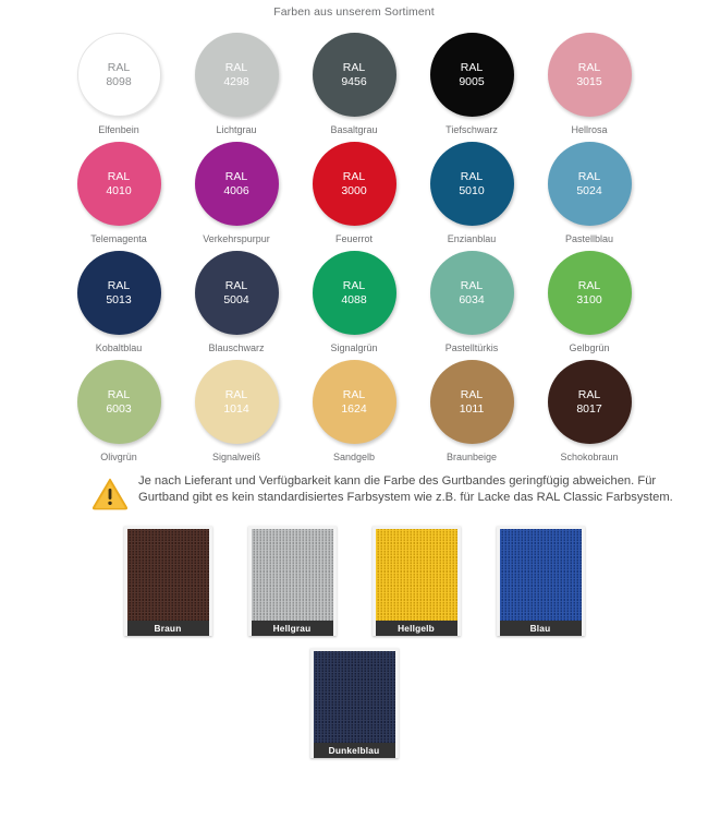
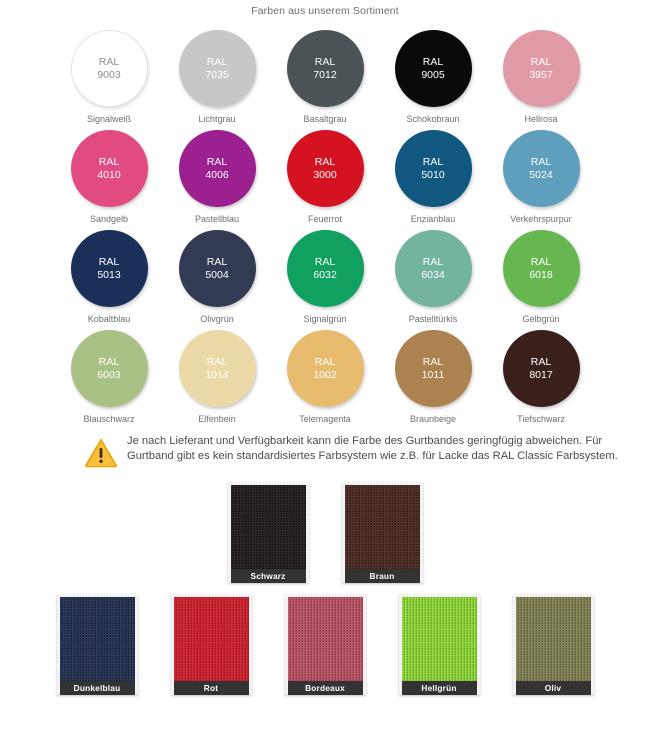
  Farben aus unserem Sortiment
  RAL
- 8098
+ 9003
- Elfenbein
+ Signalweiß
  RAL
- 4298
+ 7035
  Lichtgrau
  RAL
- 9456
+ 7012
  Basaltgrau
  RAL
  9005
- Tiefschwarz
+ Schokobraun
  RAL
- 3015
+ 3957
  Hellrosa
  RAL
  4010
- Telemagenta
+ Sandgelb
  RAL
  4006
- Verkehrspurpur
+ Pastellblau
  RAL
  3000
  Feuerrot
  RAL
  5010
  Enzianblau
  RAL
  5024
- Pastellblau
+ Verkehrspurpur
  RAL
  5013
  Kobaltblau
  RAL
  5004
- Blauschwarz
+ Olivgrün
  RAL
- 4088
+ 6032
  Signalgrün
  RAL
  6034
  Pastelltürkis
  RAL
- 3100
+ 6018
  Gelbgrün
  RAL
  6003
- Olivgrün
+ Blauschwarz
  RAL
  1014
- Signalweiß
+ Elfenbein
  RAL
- 1624
+ 1002
- Sandgelb
+ Telemagenta
  RAL
  1011
  Braunbeige
  RAL
  8017
- Schokobraun
+ Tiefschwarz
  Je nach Lieferant und Verfügbarkeit kann die Farbe des Gurtbandes geringfügig abweichen. Für Gurtband gibt es kein standardisiertes Farbsystem wie z.B. für Lacke das RAL Classic Farbsystem.
+ Schwarz
  Braun
- Hellgrau
- Hellgelb
- Blau
  Dunkelblau
+ Rot
+ Bordeaux
+ Hellgrün
+ Oliv
